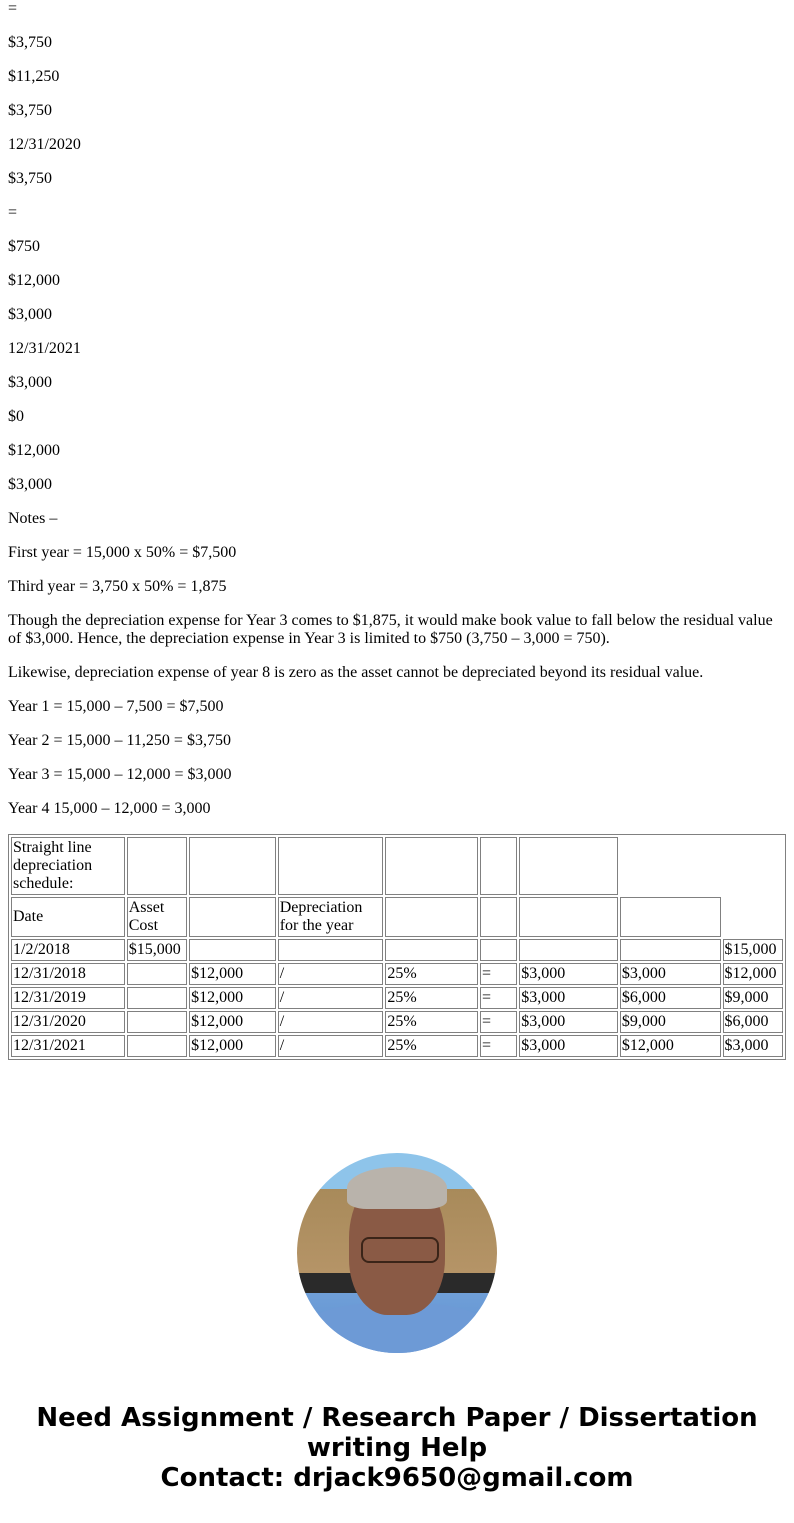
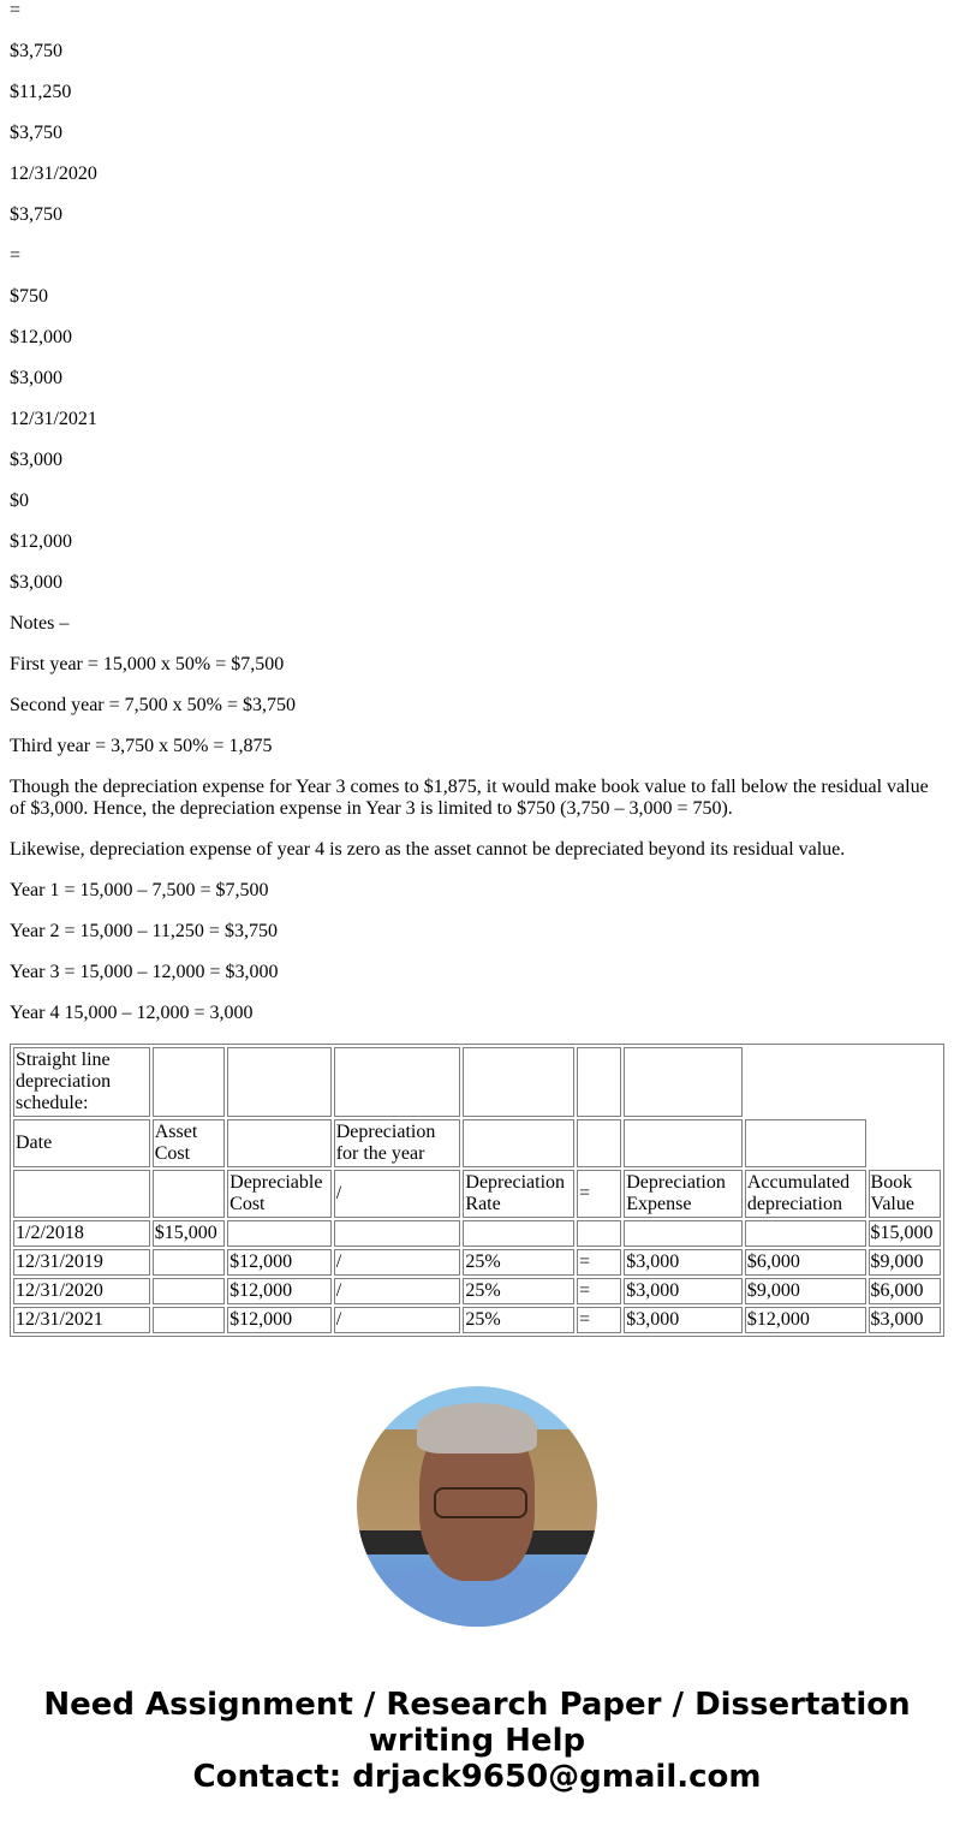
  =
  $3,750
  $11,250
  $3,750
  12/31/2020
  $3,750
  =
  $750
  $12,000
  $3,000
  12/31/2021
  $3,000
  $0
  $12,000
  $3,000
  Notes –
  First year = 15,000 x 50% = $7,500
+ Second year = 7,500 x 50% = $3,750
  Third year = 3,750 x 50% = 1,875
  Though the depreciation expense for Year 3 comes to $1,875, it would make book value to fall below the residual value of $3,000. Hence, the depreciation expense in Year 3 is limited to $750 (3,750 – 3,000 = 750).
- Likewise, depreciation expense of year 8 is zero as the asset cannot be depreciated beyond its residual value.
+ Likewise, depreciation expense of year 4 is zero as the asset cannot be depreciated beyond its residual value.
  Year 1 = 15,000 – 7,500 = $7,500
  Year 2 = 15,000 – 11,250 = $3,750
  Year 3 = 15,000 – 12,000 = $3,000
  Year 4 15,000 – 12,000 = 3,000
  Straight line depreciation schedule:
  Date	Asset Cost		Depreciation for the year
+ 		Depreciable Cost	/	Depreciation Rate	=	Depreciation Expense	Accumulated depreciation	Book Value
  1/2/2018	$15,000							$15,000
- 12/31/2018		$12,000	/	25%	=	$3,000	$3,000	$12,000
  12/31/2019		$12,000	/	25%	=	$3,000	$6,000	$9,000
  12/31/2020		$12,000	/	25%	=	$3,000	$9,000	$6,000
  12/31/2021		$12,000	/	25%	=	$3,000	$12,000	$3,000
  Need Assignment / Research Paper / Dissertation
  writing Help
  Contact: drjack9650@gmail.com
